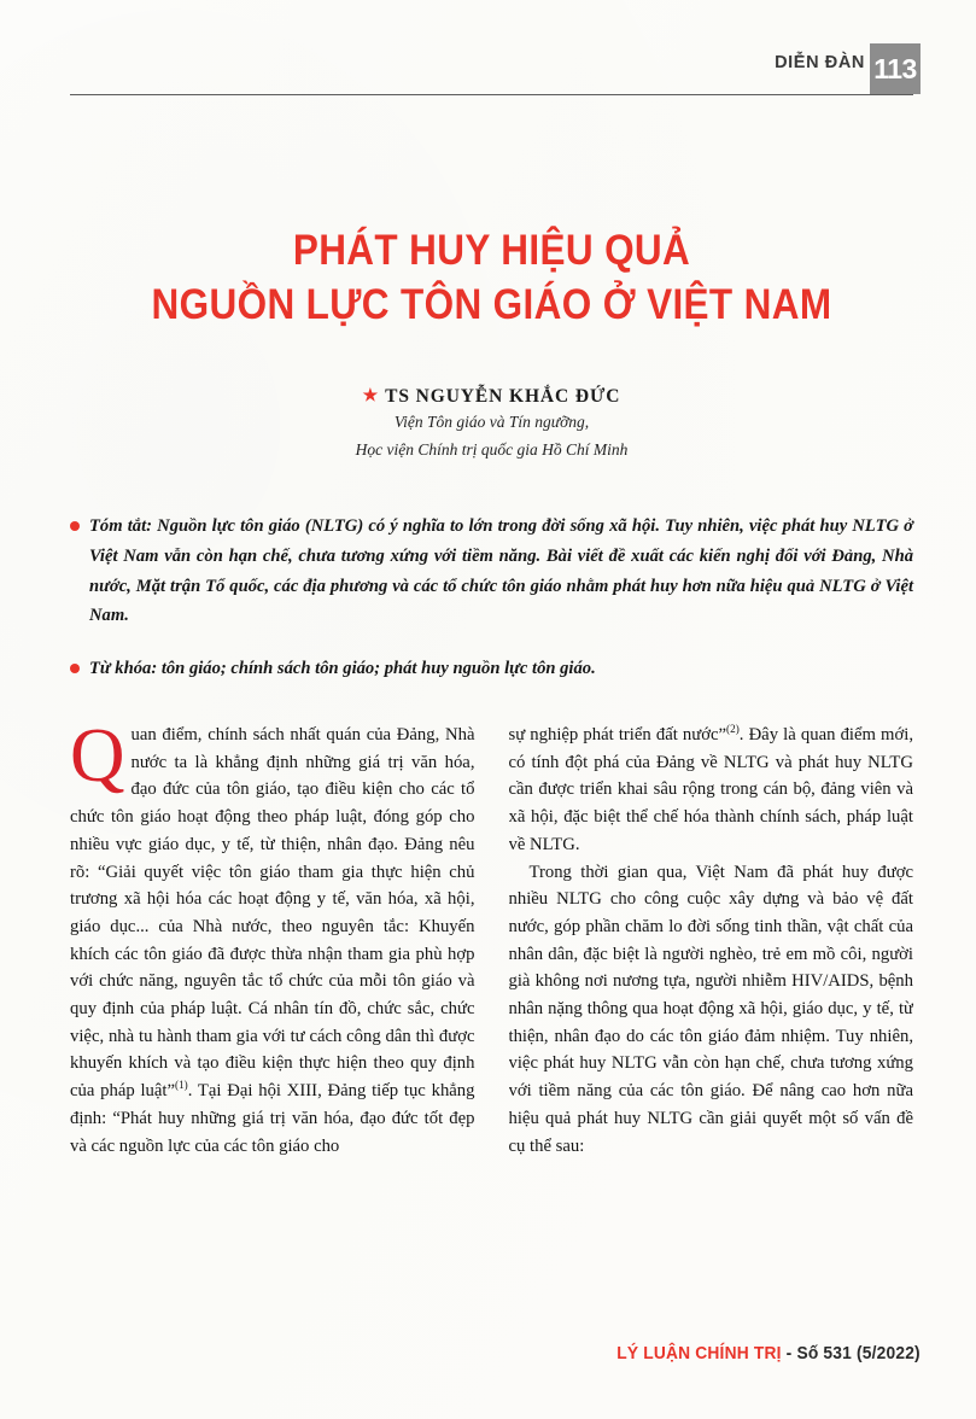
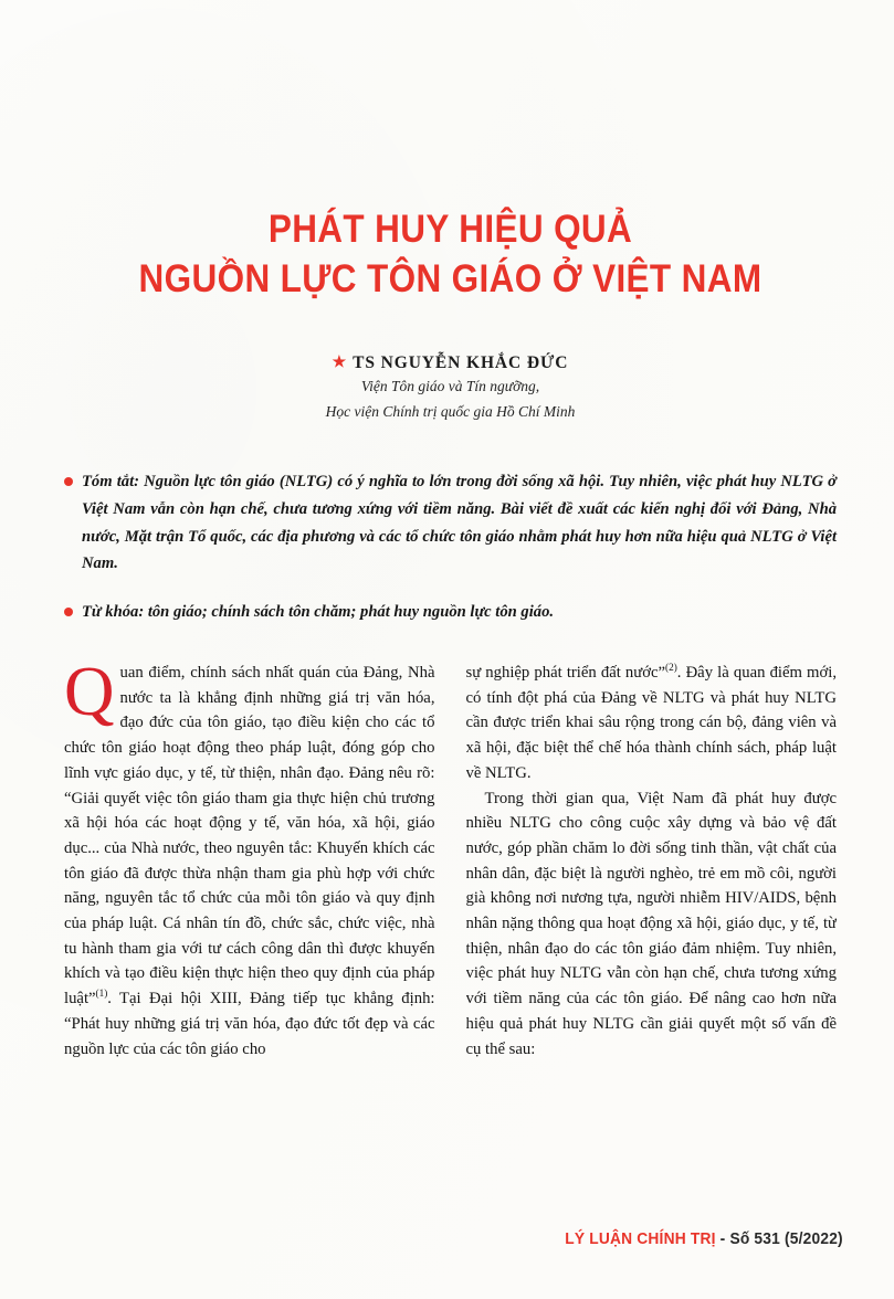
- DIỄN ĐÀN
- 113
  PHÁT HUY HIỆU QUẢ
  NGUỒN LỰC TÔN GIÁO Ở VIỆT NAM
  ★ TS NGUYỄN KHẮC ĐỨC
  Viện Tôn giáo và Tín ngưỡng,
  Học viện Chính trị quốc gia Hồ Chí Minh
  Tóm tắt: Nguồn lực tôn giáo (NLTG) có ý nghĩa to lớn trong đời sống xã hội. Tuy nhiên, việc phát huy NLTG ở Việt Nam vẫn còn hạn chế, chưa tương xứng với tiềm năng. Bài viết đề xuất các kiến nghị đối với Đảng, Nhà nước, Mặt trận Tổ quốc, các địa phương và các tổ chức tôn giáo nhằm phát huy hơn nữa hiệu quả NLTG ở Việt Nam.
- Từ khóa: tôn giáo; chính sách tôn giáo; phát huy nguồn lực tôn giáo.
+ Từ khóa: tôn giáo; chính sách tôn chăm; phát huy nguồn lực tôn giáo.
- Quan điểm, chính sách nhất quán của Đảng, Nhà nước ta là khẳng định những giá trị văn hóa, đạo đức của tôn giáo, tạo điều kiện cho các tổ chức tôn giáo hoạt động theo pháp luật, đóng góp cho nhiều vực giáo dục, y tế, từ thiện, nhân đạo. Đảng nêu rõ: “Giải quyết việc tôn giáo tham gia thực hiện chủ trương xã hội hóa các hoạt động y tế, văn hóa, xã hội, giáo dục... của Nhà nước, theo nguyên tắc: Khuyến khích các tôn giáo đã được thừa nhận tham gia phù hợp với chức năng, nguyên tắc tổ chức của mỗi tôn giáo và quy định của pháp luật. Cá nhân tín đồ, chức sắc, chức việc, nhà tu hành tham gia với tư cách công dân thì được khuyến khích và tạo điều kiện thực hiện theo quy định của pháp luật”(1). Tại Đại hội XIII, Đảng tiếp tục khẳng định: “Phát huy những giá trị văn hóa, đạo đức tốt đẹp và các nguồn lực của các tôn giáo cho
+ Quan điểm, chính sách nhất quán của Đảng, Nhà nước ta là khẳng định những giá trị văn hóa, đạo đức của tôn giáo, tạo điều kiện cho các tổ chức tôn giáo hoạt động theo pháp luật, đóng góp cho lĩnh vực giáo dục, y tế, từ thiện, nhân đạo. Đảng nêu rõ: “Giải quyết việc tôn giáo tham gia thực hiện chủ trương xã hội hóa các hoạt động y tế, văn hóa, xã hội, giáo dục... của Nhà nước, theo nguyên tắc: Khuyến khích các tôn giáo đã được thừa nhận tham gia phù hợp với chức năng, nguyên tắc tổ chức của mỗi tôn giáo và quy định của pháp luật. Cá nhân tín đồ, chức sắc, chức việc, nhà tu hành tham gia với tư cách công dân thì được khuyến khích và tạo điều kiện thực hiện theo quy định của pháp luật”(1). Tại Đại hội XIII, Đảng tiếp tục khẳng định: “Phát huy những giá trị văn hóa, đạo đức tốt đẹp và các nguồn lực của các tôn giáo cho
  sự nghiệp phát triển đất nước”(2). Đây là quan điểm mới, có tính đột phá của Đảng về NLTG và phát huy NLTG cần được triển khai sâu rộng trong cán bộ, đảng viên và xã hội, đặc biệt thể chế hóa thành chính sách, pháp luật về NLTG.
  Trong thời gian qua, Việt Nam đã phát huy được nhiều NLTG cho công cuộc xây dựng và bảo vệ đất nước, góp phần chăm lo đời sống tinh thần, vật chất của nhân dân, đặc biệt là người nghèo, trẻ em mồ côi, người già không nơi nương tựa, người nhiễm HIV/AIDS, bệnh nhân nặng thông qua hoạt động xã hội, giáo dục, y tế, từ thiện, nhân đạo do các tôn giáo đảm nhiệm. Tuy nhiên, việc phát huy NLTG vẫn còn hạn chế, chưa tương xứng với tiềm năng của các tôn giáo. Để nâng cao hơn nữa hiệu quả phát huy NLTG cần giải quyết một số vấn đề cụ thể sau:
  LÝ LUẬN CHÍNH TRỊ - Số 531 (5/2022)
